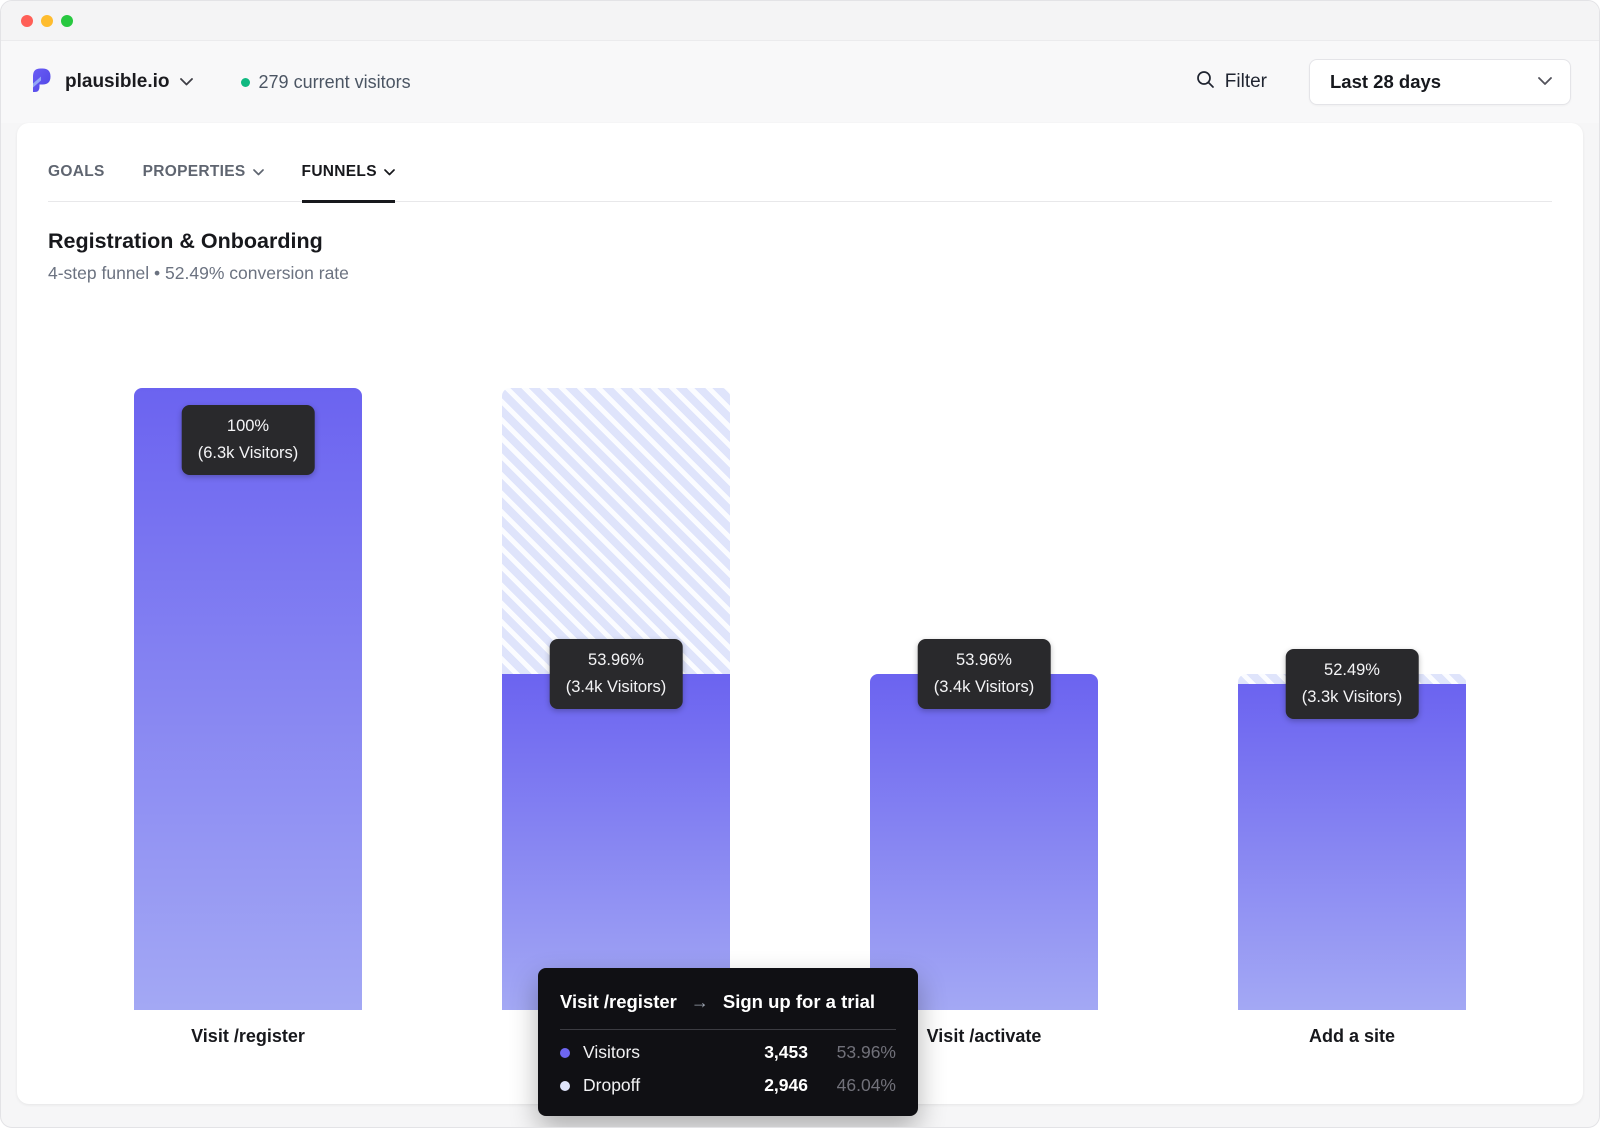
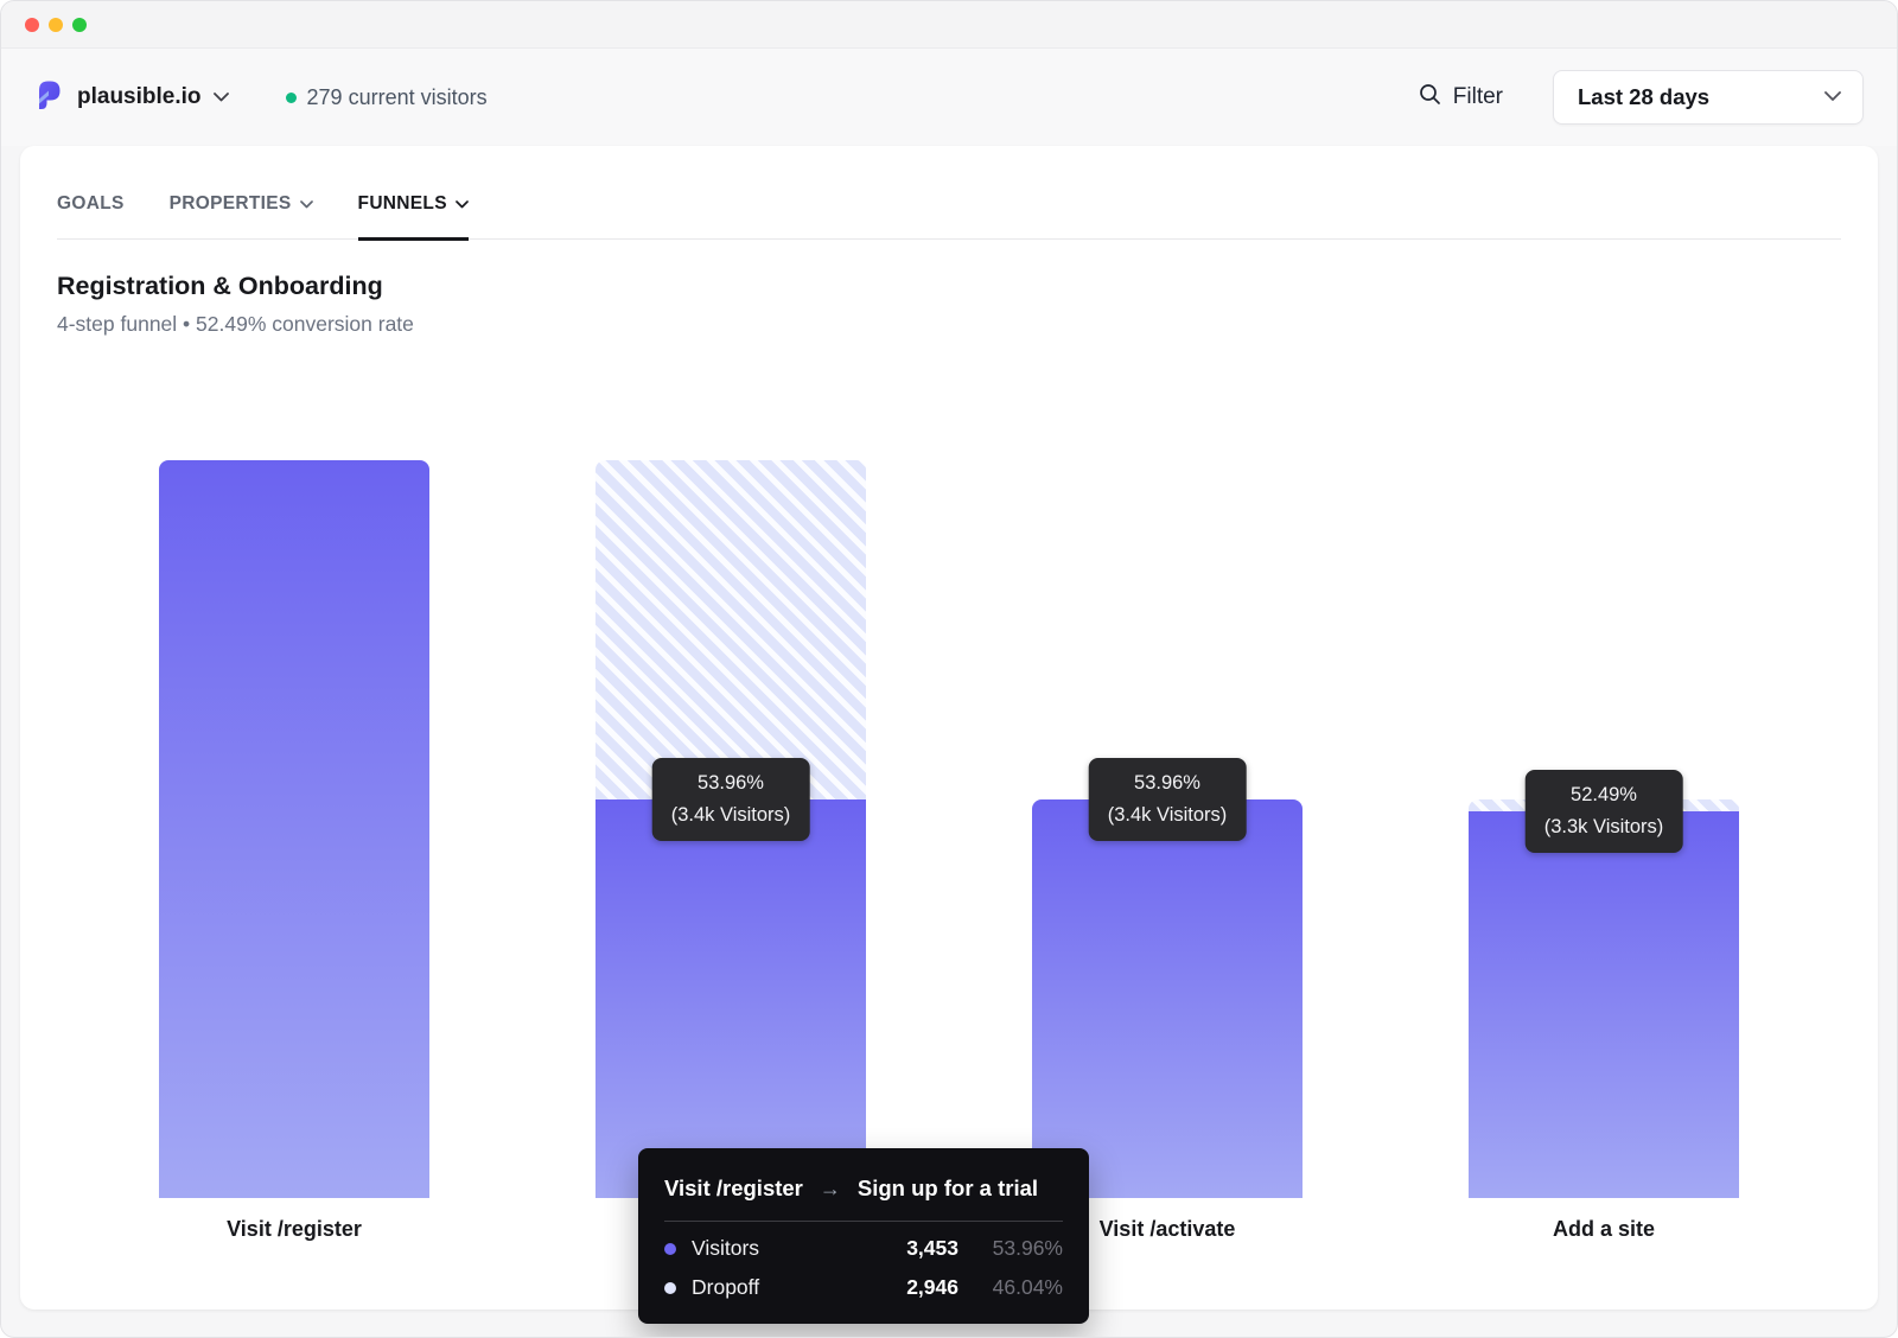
  plausible.io
  279 current visitors
  Filter
  Last 28 days
  GOALS
  PROPERTIES
  FUNNELS
  Registration & Onboarding
  4-step funnel • 52.49% conversion rate
- 100%
- (6.3k Visitors)
  53.96%
  (3.4k Visitors)
  53.96%
  (3.4k Visitors)
  52.49%
  (3.3k Visitors)
  Visit /register
  Visit /activate
  Add a site
  Visit /register
  →
  Sign up for a trial
  Visitors
  3,453
  53.96%
  Dropoff
  2,946
  46.04%
